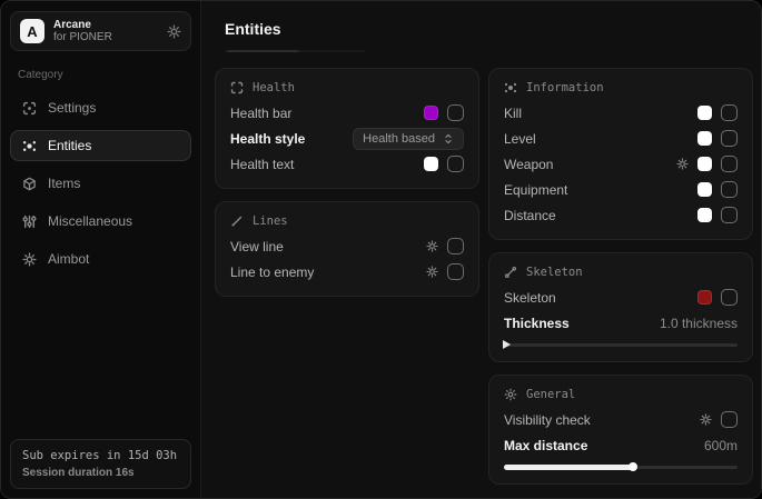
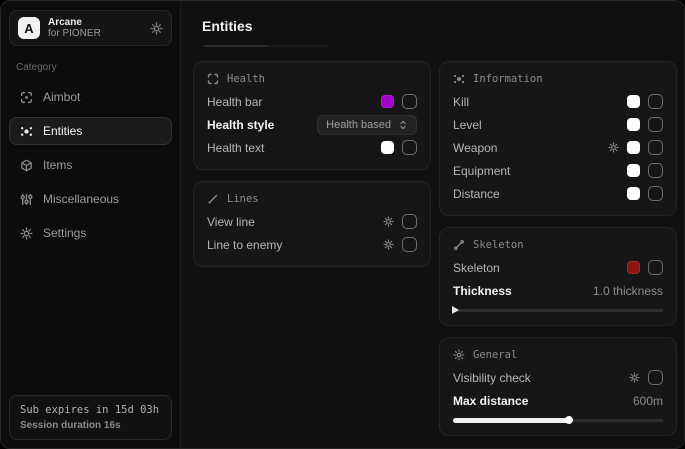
  A
  Arcane
  for PIONER
  Category
- Settings
+ Aimbot
  Entities
  Items
  Miscellaneous
- Aimbot
+ Settings
  Sub expires in 15d 03h
  Session duration 16s
  Entities
  Health
  Health bar
  Health style
  Health based
  Health text
  Lines
  View line
  Line to enemy
  Information
  Kill
  Level
  Weapon
  Equipment
  Distance
  Skeleton
  Skeleton
  Thickness
  1.0 thickness
  General
  Visibility check
  Max distance
  600m
